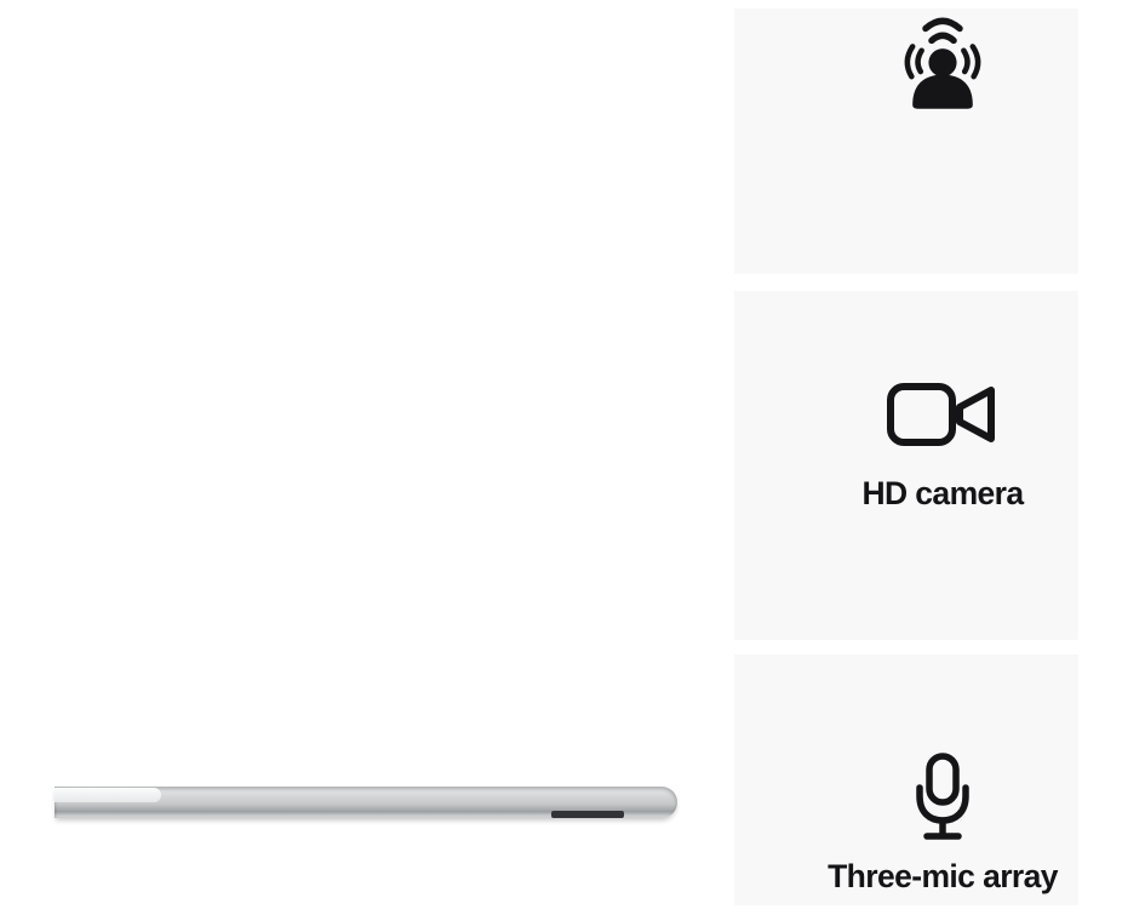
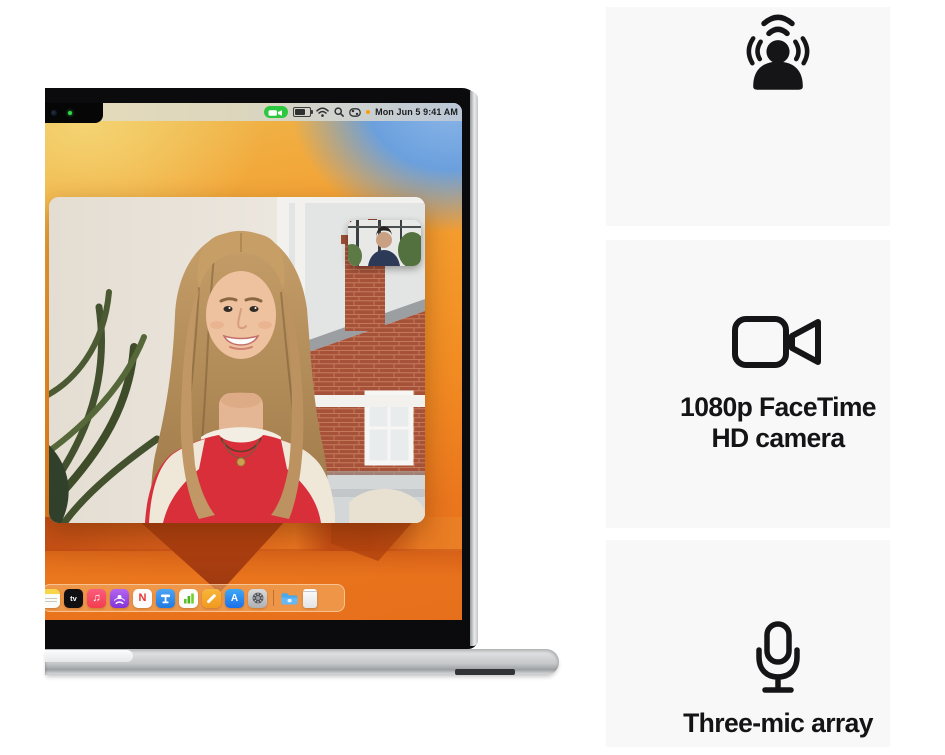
+ Mon Jun 5 9:41 AM
+ tv
+ ♫
+ N
+ A
+ 1080p FaceTime
  HD camera
  Three-mic array
